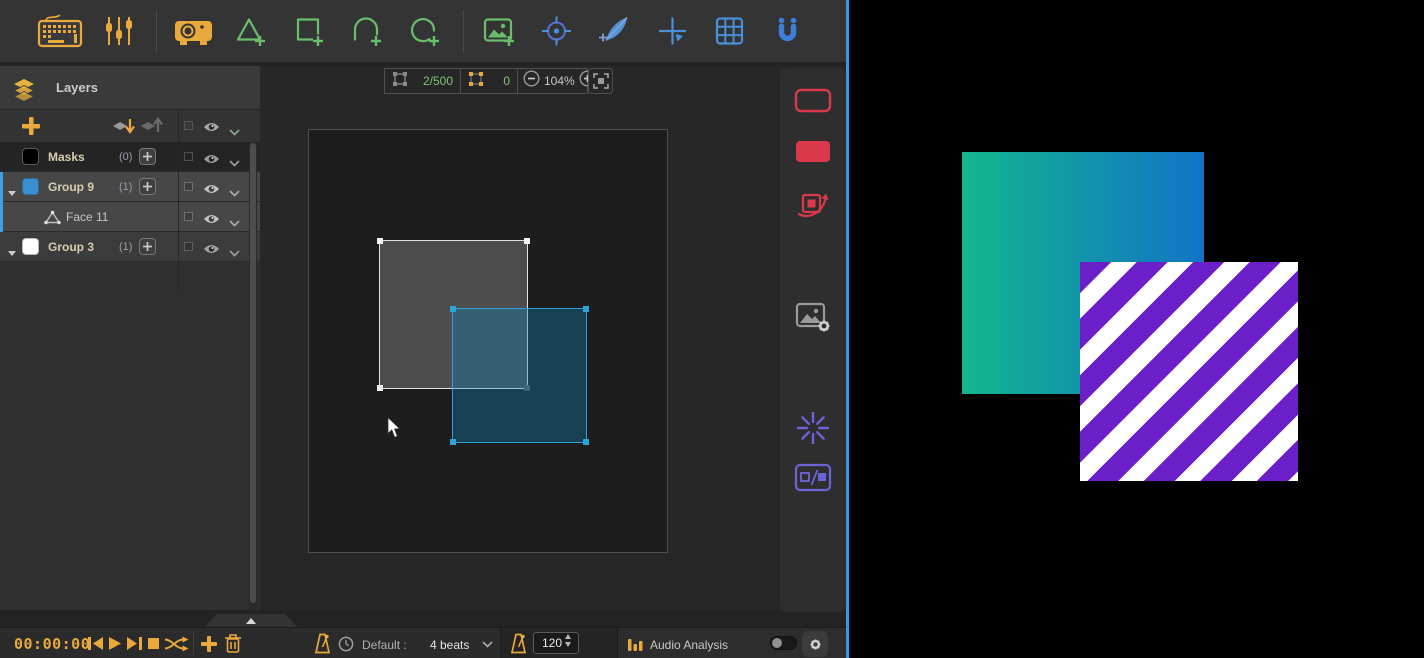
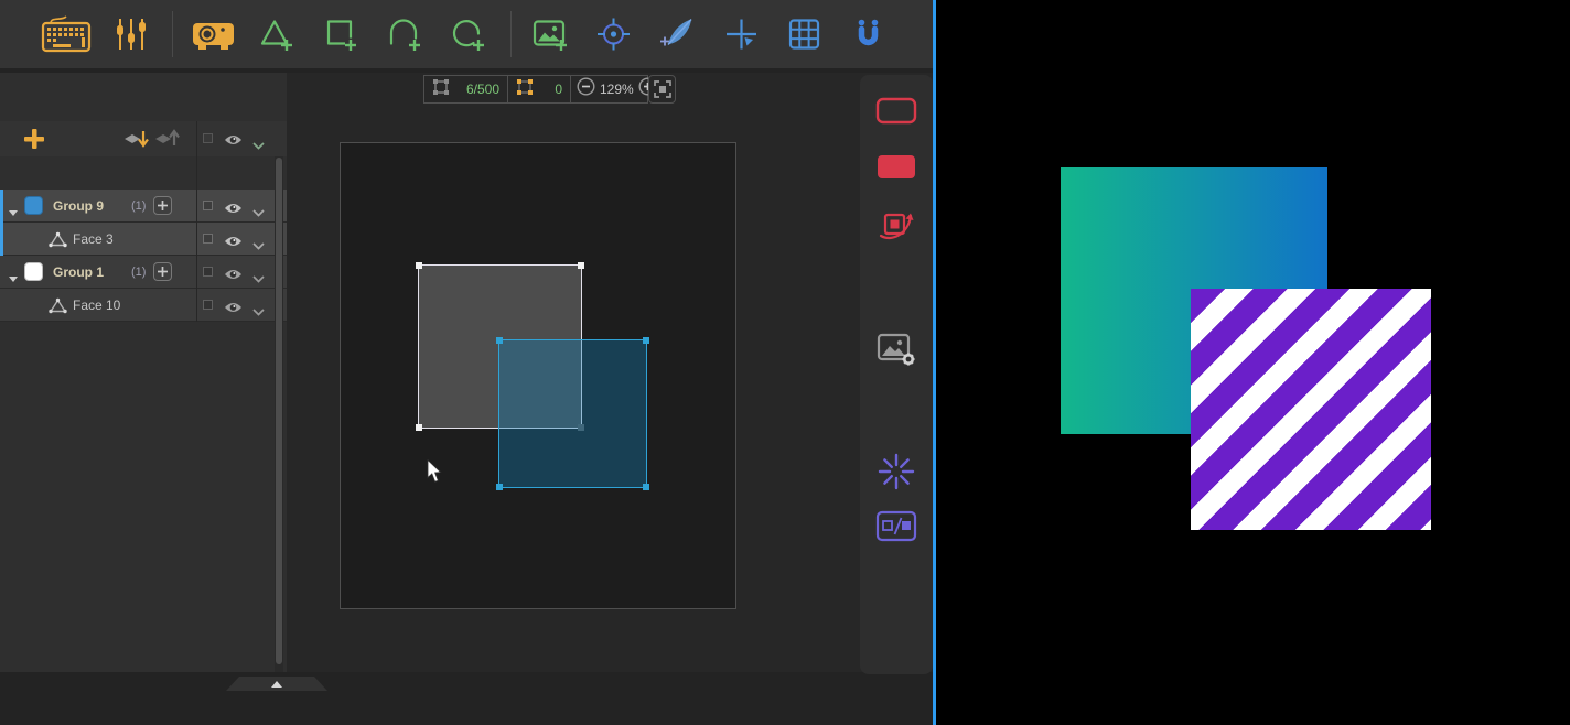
- Layers
- Masks
- (0)
  Group 9
  (1)
- Face 11
+ Face 3
- Group 3
+ Group 1
  (1)
+ Face 10
- 2/500
+ 6/500
  0
- 104%
+ 129%
- 00:00:00
- Default :
- 4 beats
- 120
- Audio Analysis
